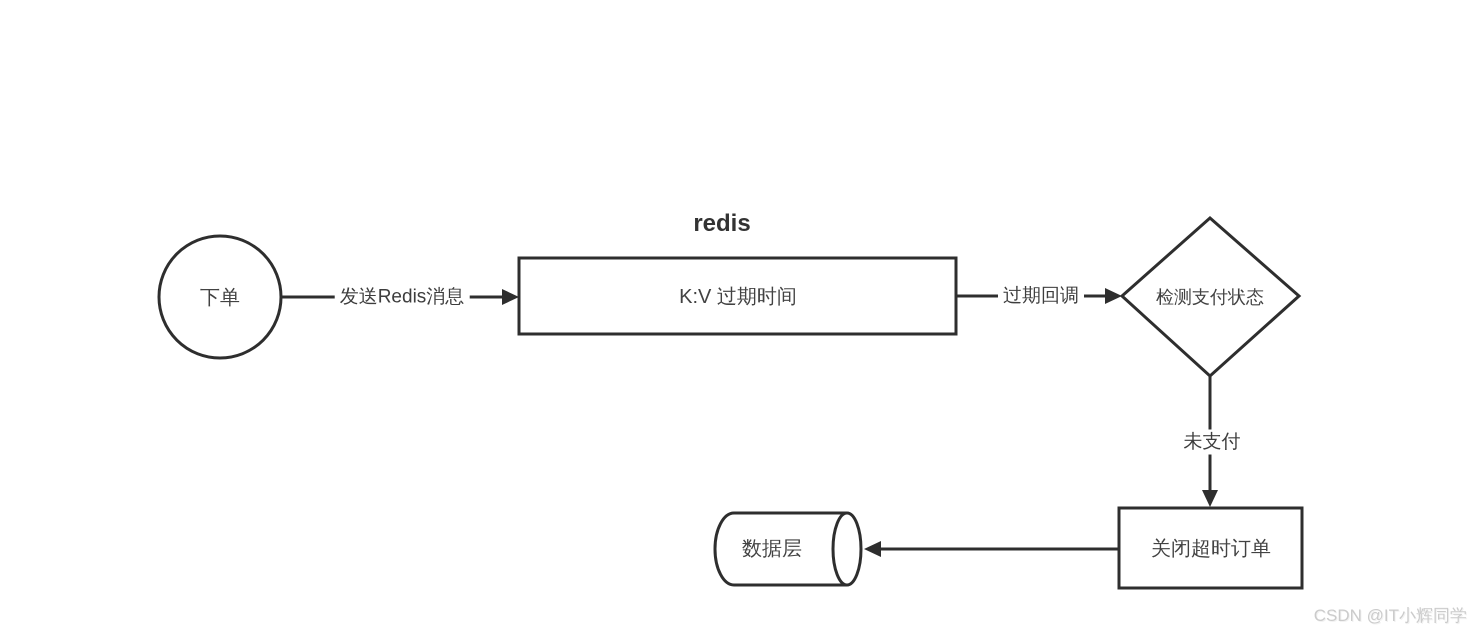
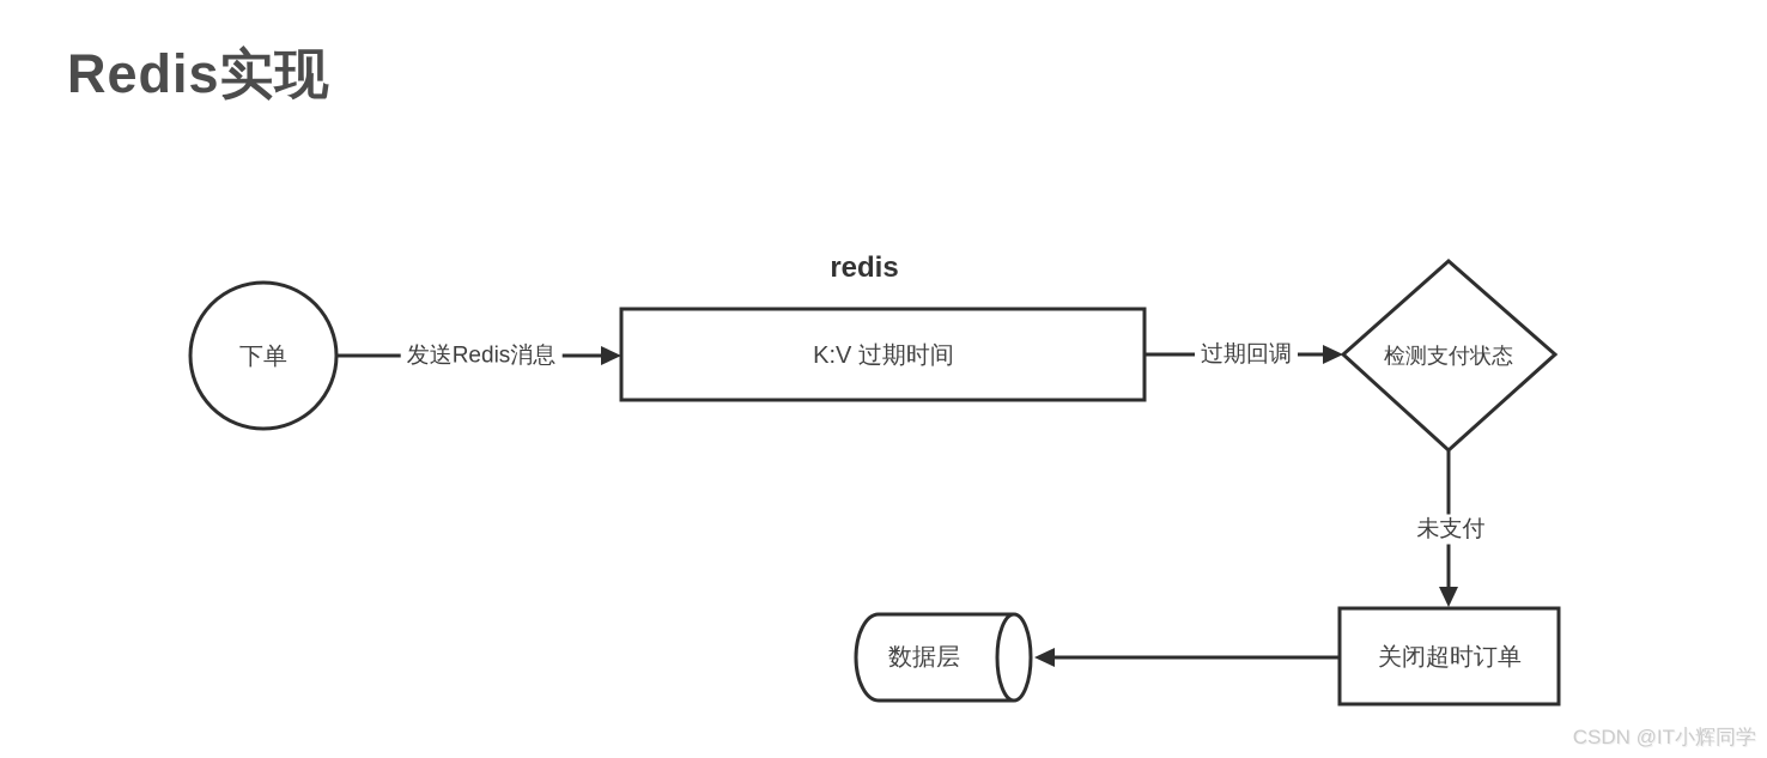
+ Redis实现
  下单
  redis
  K:V 过期时间
  检测支付状态
  关闭超时订单
  数据层
  发送Redis消息
  过期回调
  未支付
  CSDN @IT小辉同学
